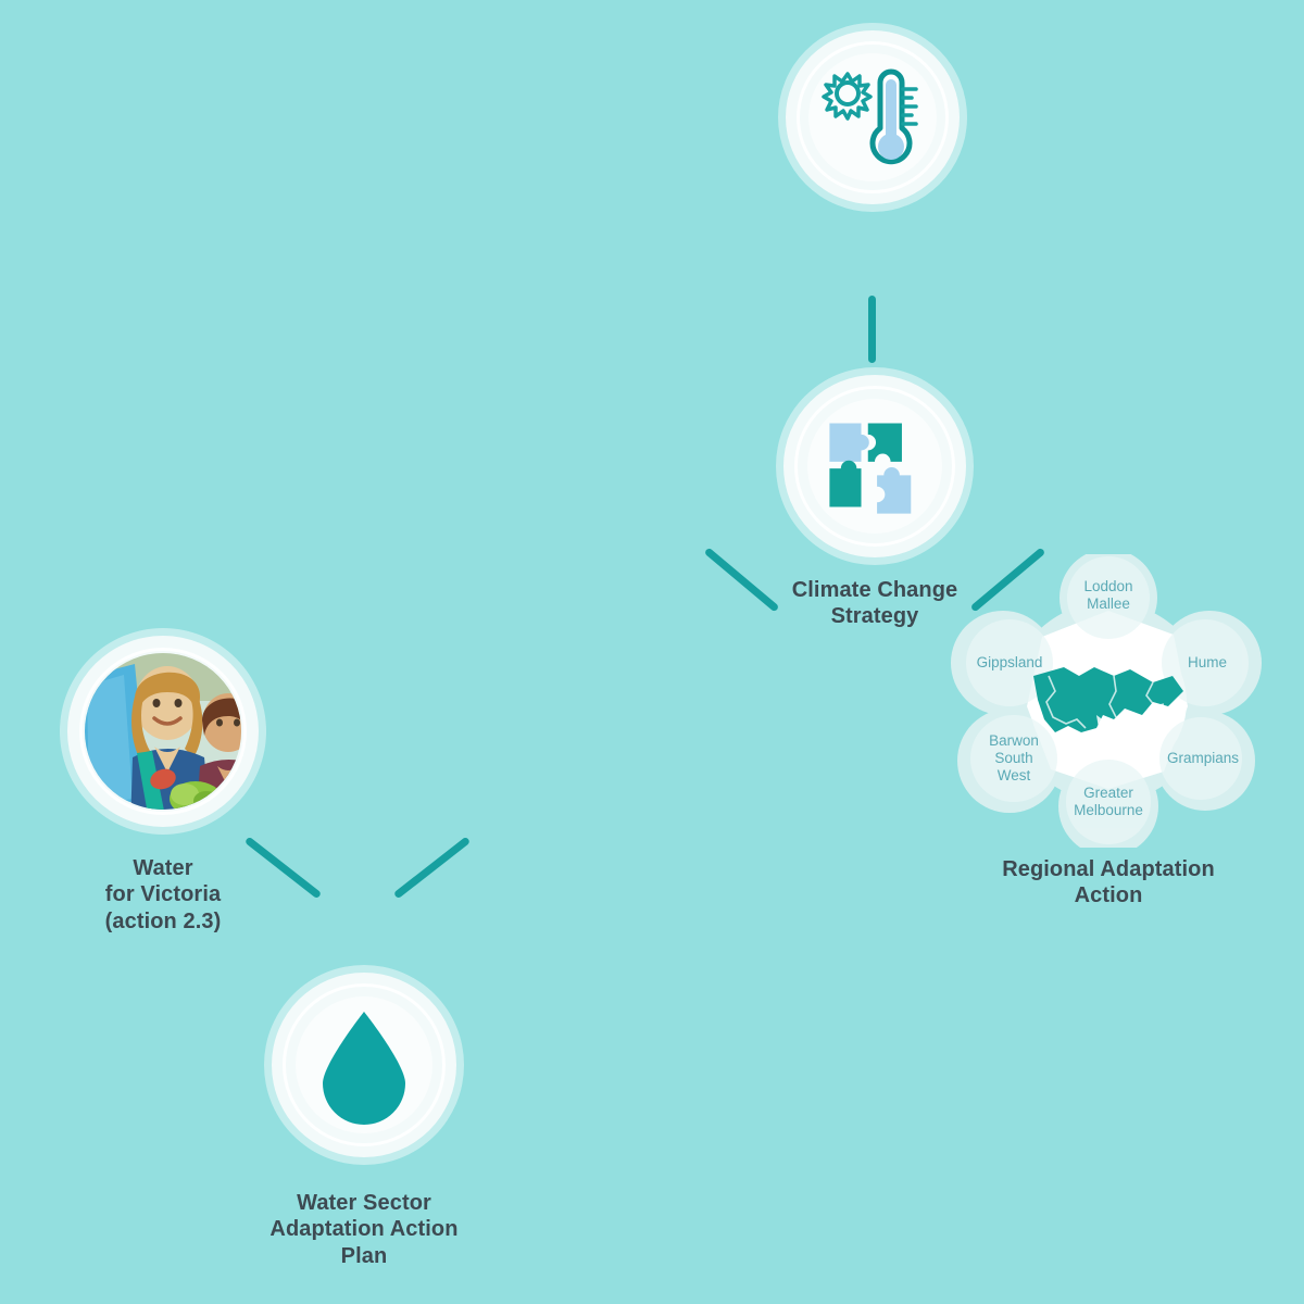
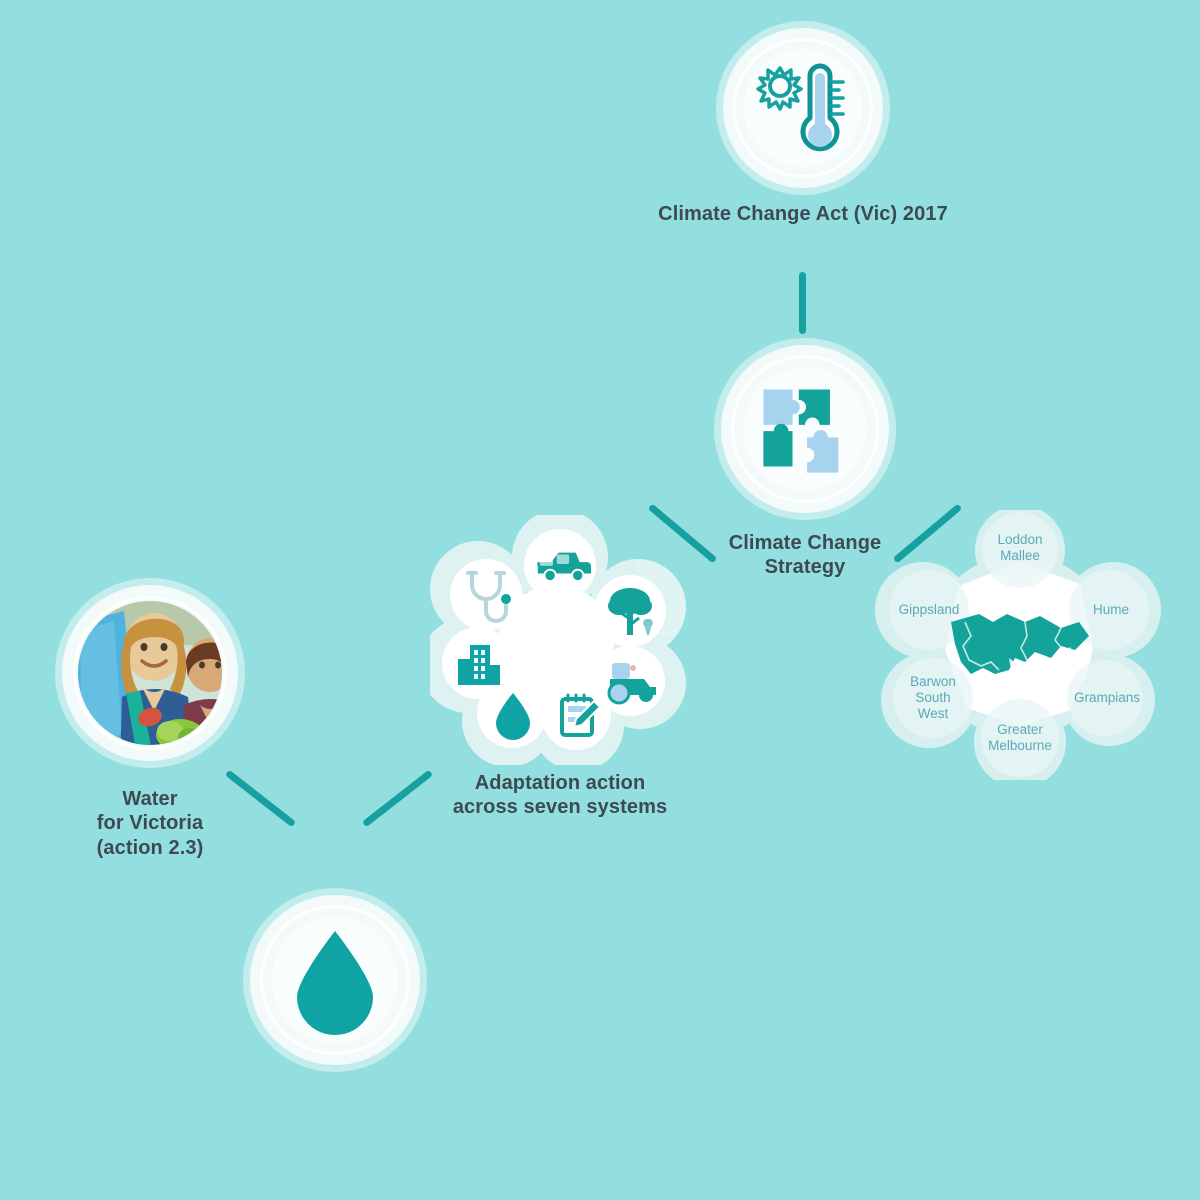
+ Climate Change Act (Vic) 2017
  Climate Change
  Strategy
+ Adaptation action
+ across seven systems
  Loddon Mallee
  Hume
  Grampians
  Greater Melbourne
  Barwon South West
  Gippsland
- Regional Adaptation
- Action
  Water
  for Victoria
  (action 2.3)
- Water Sector
- Adaptation Action
- Plan
